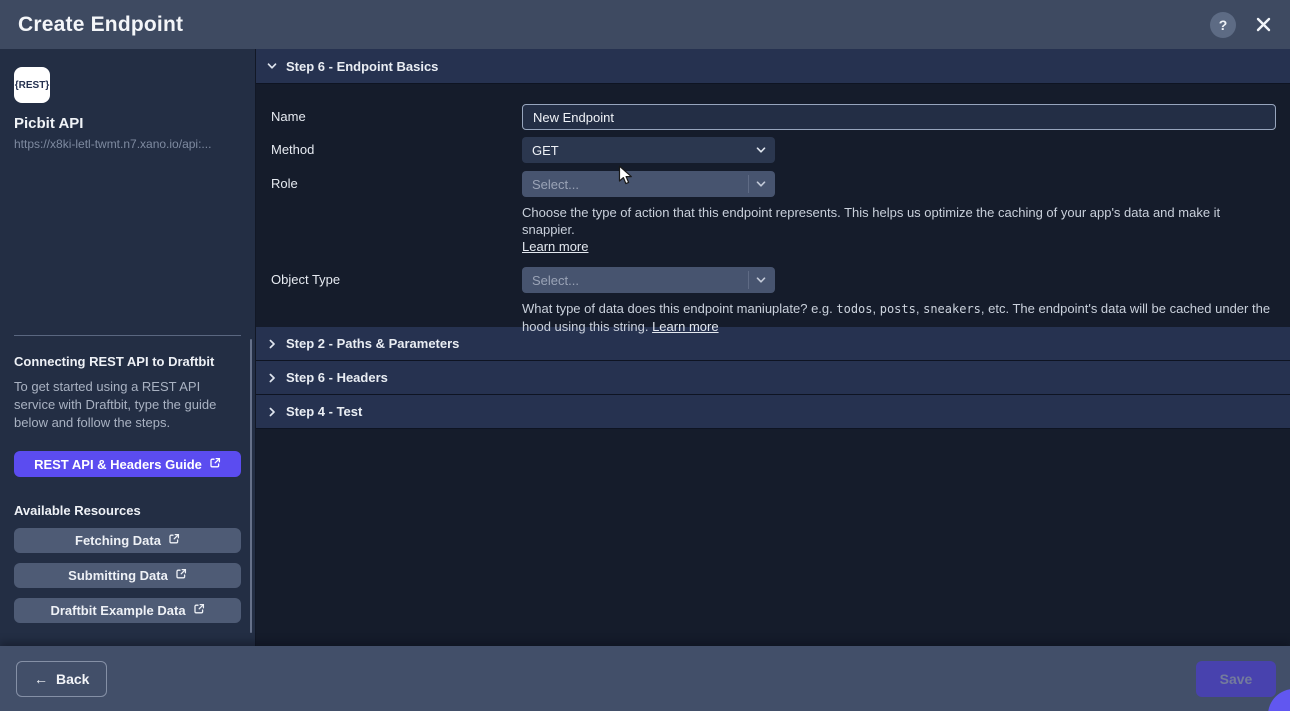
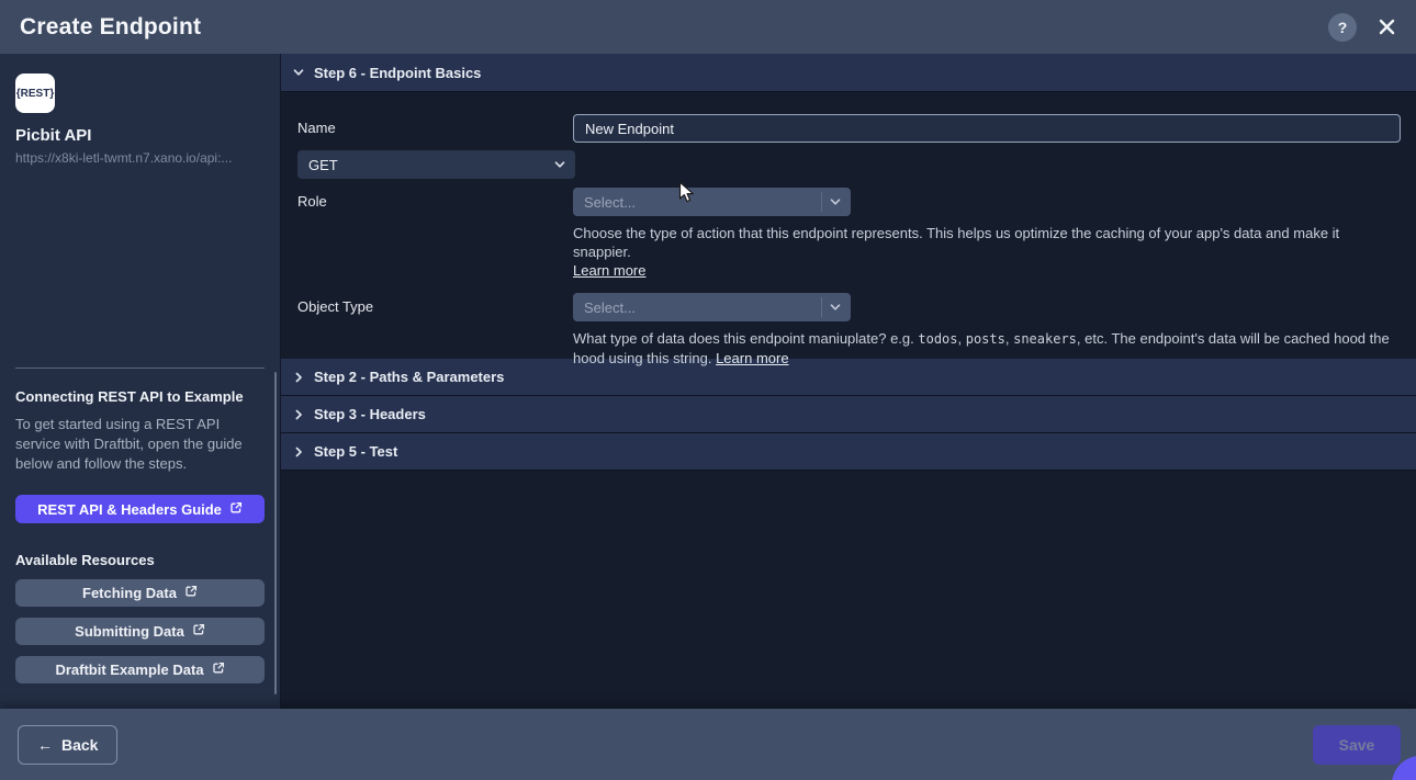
  Create Endpoint
  ?
  {REST}
  Picbit API
  https://x8ki-letl-twmt.n7.xano.io/api:...
- Connecting REST API to Draftbit
+ Connecting REST API to Example
- To get started using a REST API service with Draftbit, type the guide below and follow the steps.
+ To get started using a REST API service with Draftbit, open the guide below and follow the steps.
  REST API & Headers Guide
  Available Resources
  Fetching Data
  Submitting Data
  Draftbit Example Data
  Step 6 - Endpoint Basics
  Name
  New Endpoint
- Method
  GET
  Role
  Select...
  Choose the type of action that this endpoint represents. This helps us optimize the caching of your app's data and make it snappier.
  Learn more
  Object Type
  Select...
- What type of data does this endpoint maniuplate? e.g. todos, posts, sneakers, etc. The endpoint's data will be cached under the hood using this string. Learn more
+ What type of data does this endpoint maniuplate? e.g. todos, posts, sneakers, etc. The endpoint's data will be cached hood the hood using this string. Learn more
  Step 2 - Paths & Parameters
- Step 6 - Headers
+ Step 3 - Headers
- Step 4 - Test
+ Step 5 - Test
  ←
  Back
  Save
